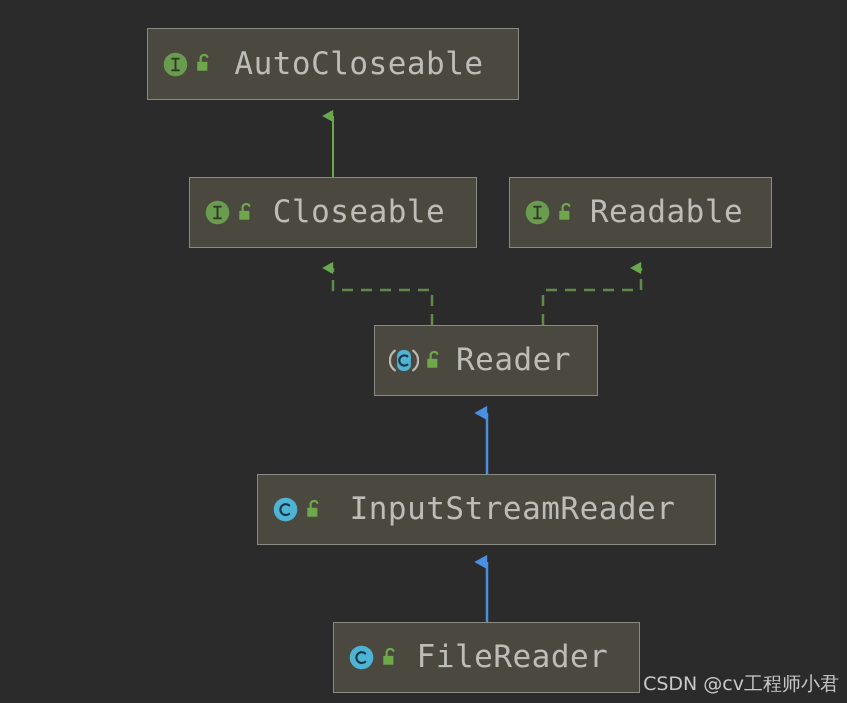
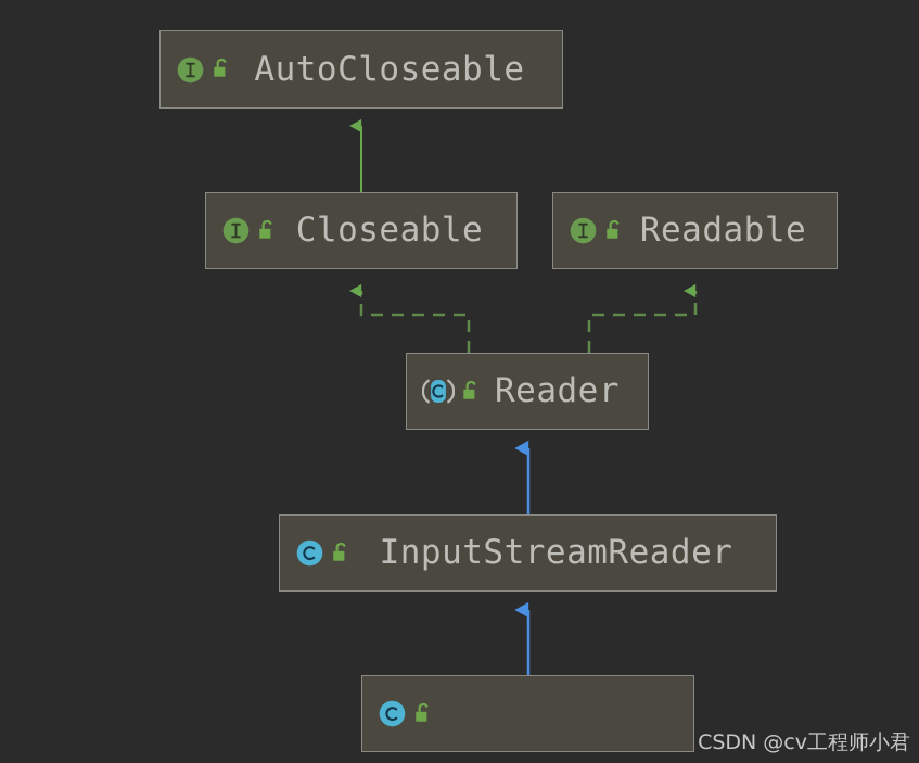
  AutoCloseable
  Closeable
  Readable
  Reader
  InputStreamReader
- FileReader
  CSDN @cv工程师小君
